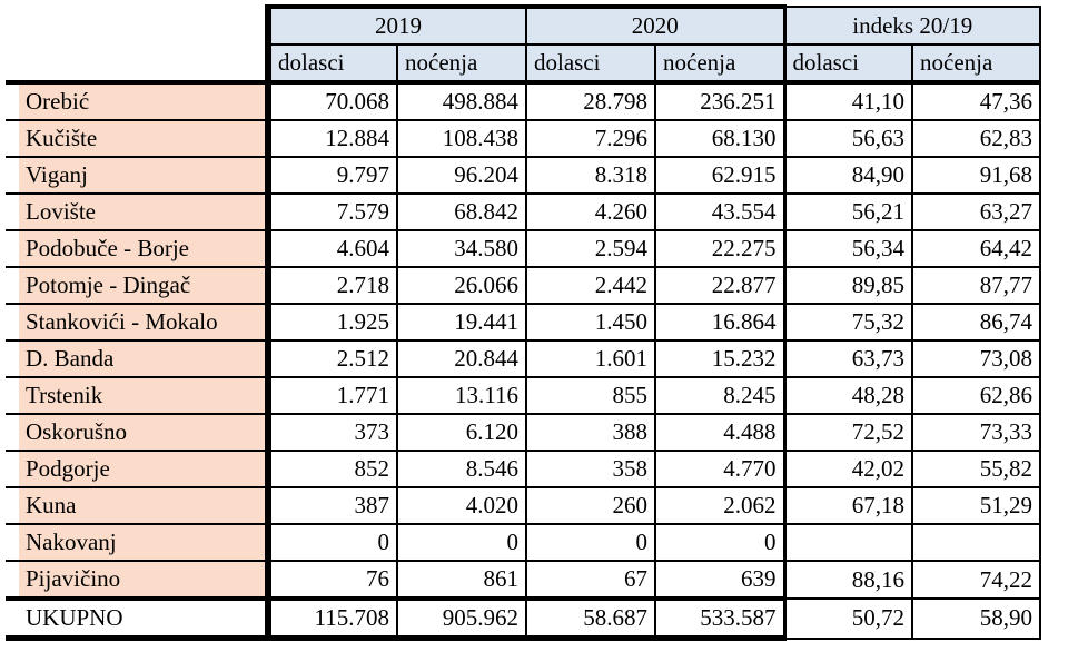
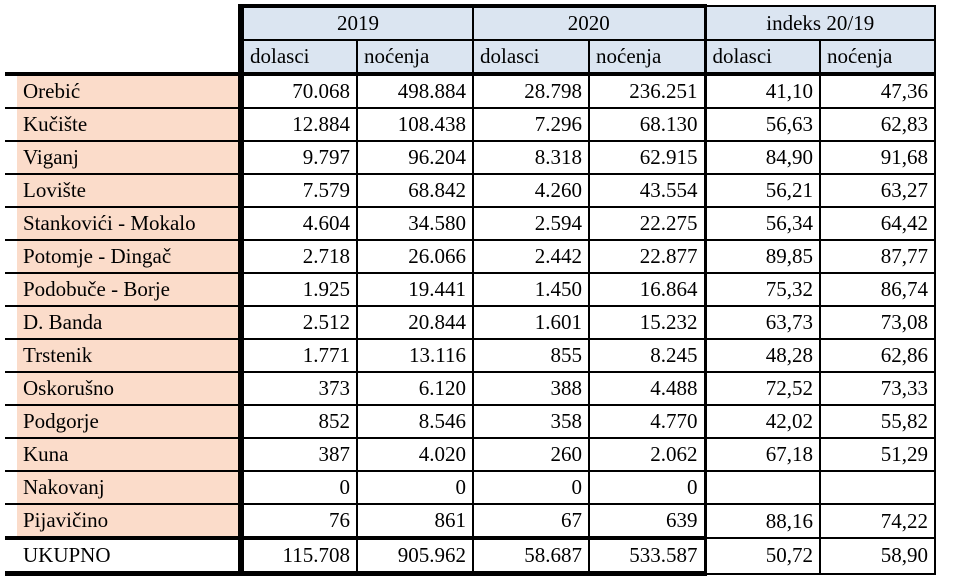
  		2019	2020	indeks 20/19
  dolasci	noćenja	dolasci	noćenja	dolasci	noćenja
  	Orebić	70.068	498.884	28.798	236.251	41,10	47,36
  	Kučište	12.884	108.438	7.296	68.130	56,63	62,83
  	Viganj	9.797	96.204	8.318	62.915	84,90	91,68
  	Lovište	7.579	68.842	4.260	43.554	56,21	63,27
- 	Podobuče - Borje	4.604	34.580	2.594	22.275	56,34	64,42
+ 	Stankovići - Mokalo	4.604	34.580	2.594	22.275	56,34	64,42
  	Potomje - Dingač	2.718	26.066	2.442	22.877	89,85	87,77
- 	Stankovići - Mokalo	1.925	19.441	1.450	16.864	75,32	86,74
+ 	Podobuče - Borje	1.925	19.441	1.450	16.864	75,32	86,74
  	D. Banda	2.512	20.844	1.601	15.232	63,73	73,08
  	Trstenik	1.771	13.116	855	8.245	48,28	62,86
  	Oskorušno	373	6.120	388	4.488	72,52	73,33
  	Podgorje	852	8.546	358	4.770	42,02	55,82
  	Kuna	387	4.020	260	2.062	67,18	51,29
  	Nakovanj	0	0	0	0
  	Pijavičino	76	861	67	639	88,16	74,22
  	UKUPNO	115.708	905.962	58.687	533.587	50,72	58,90
